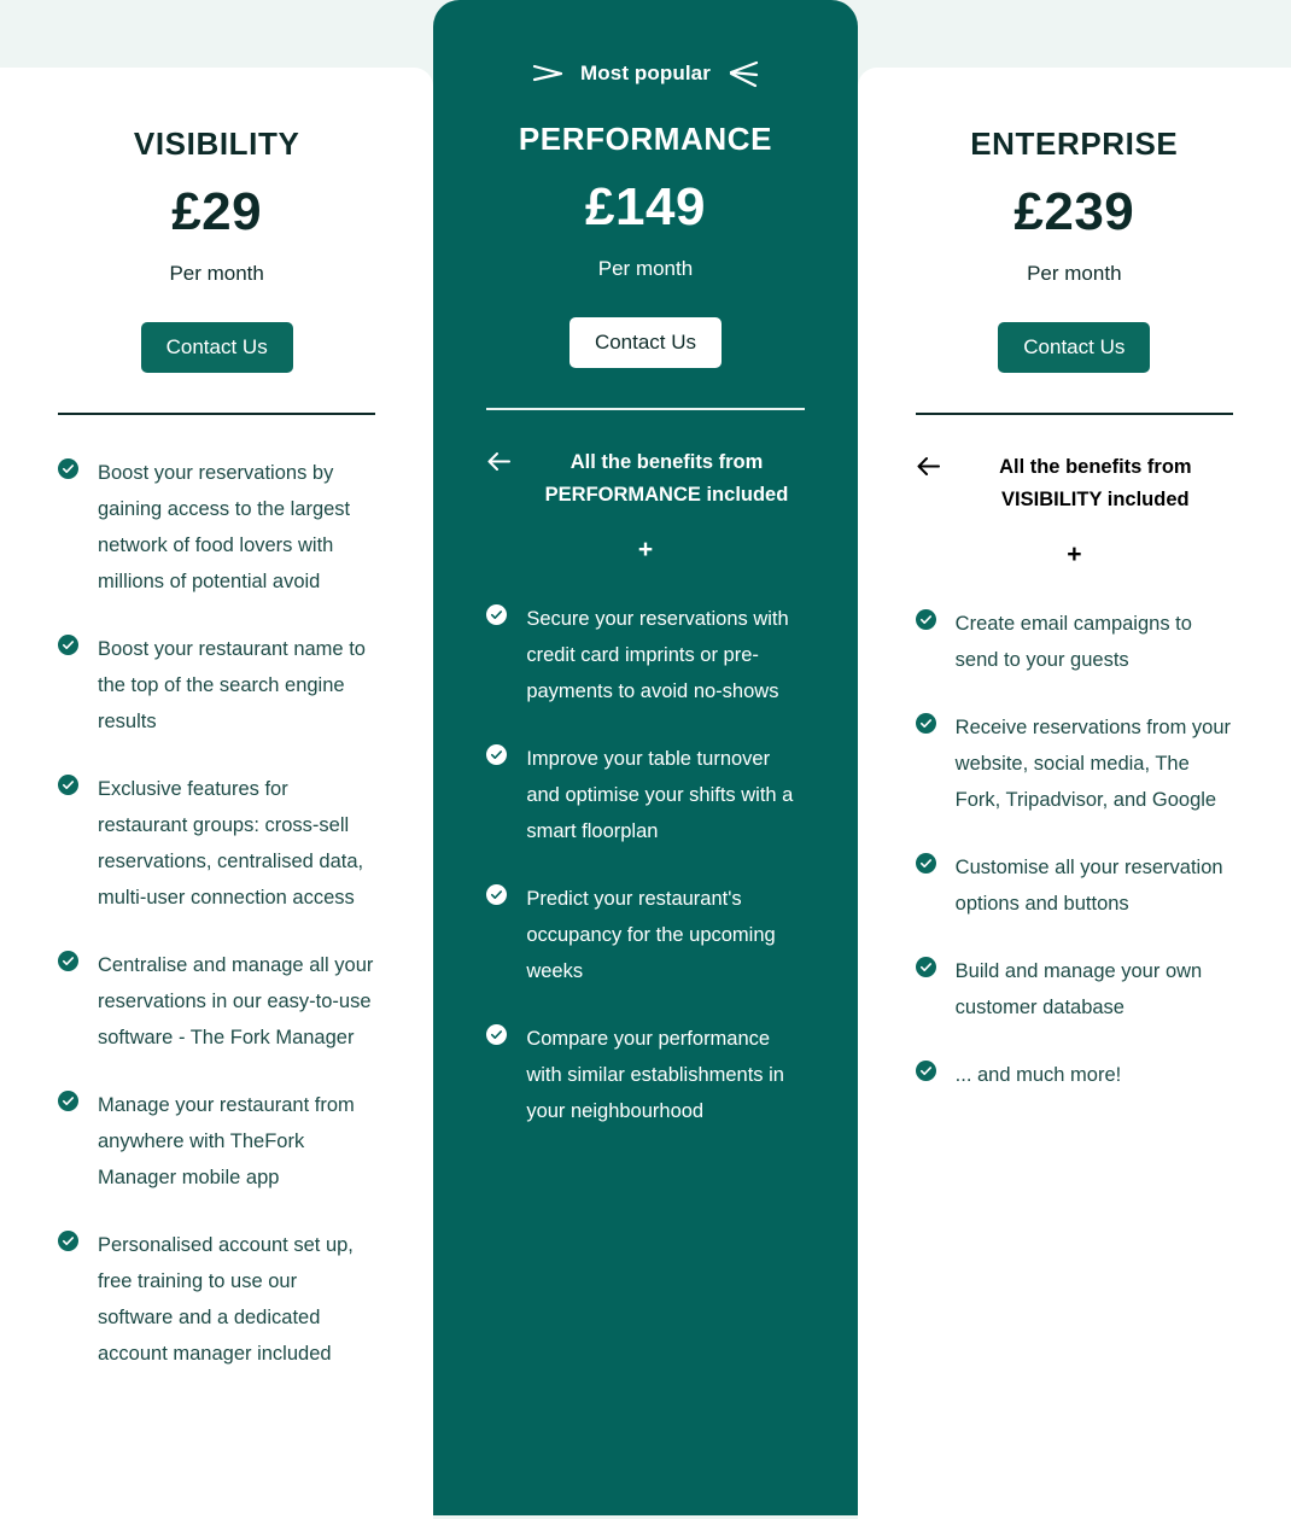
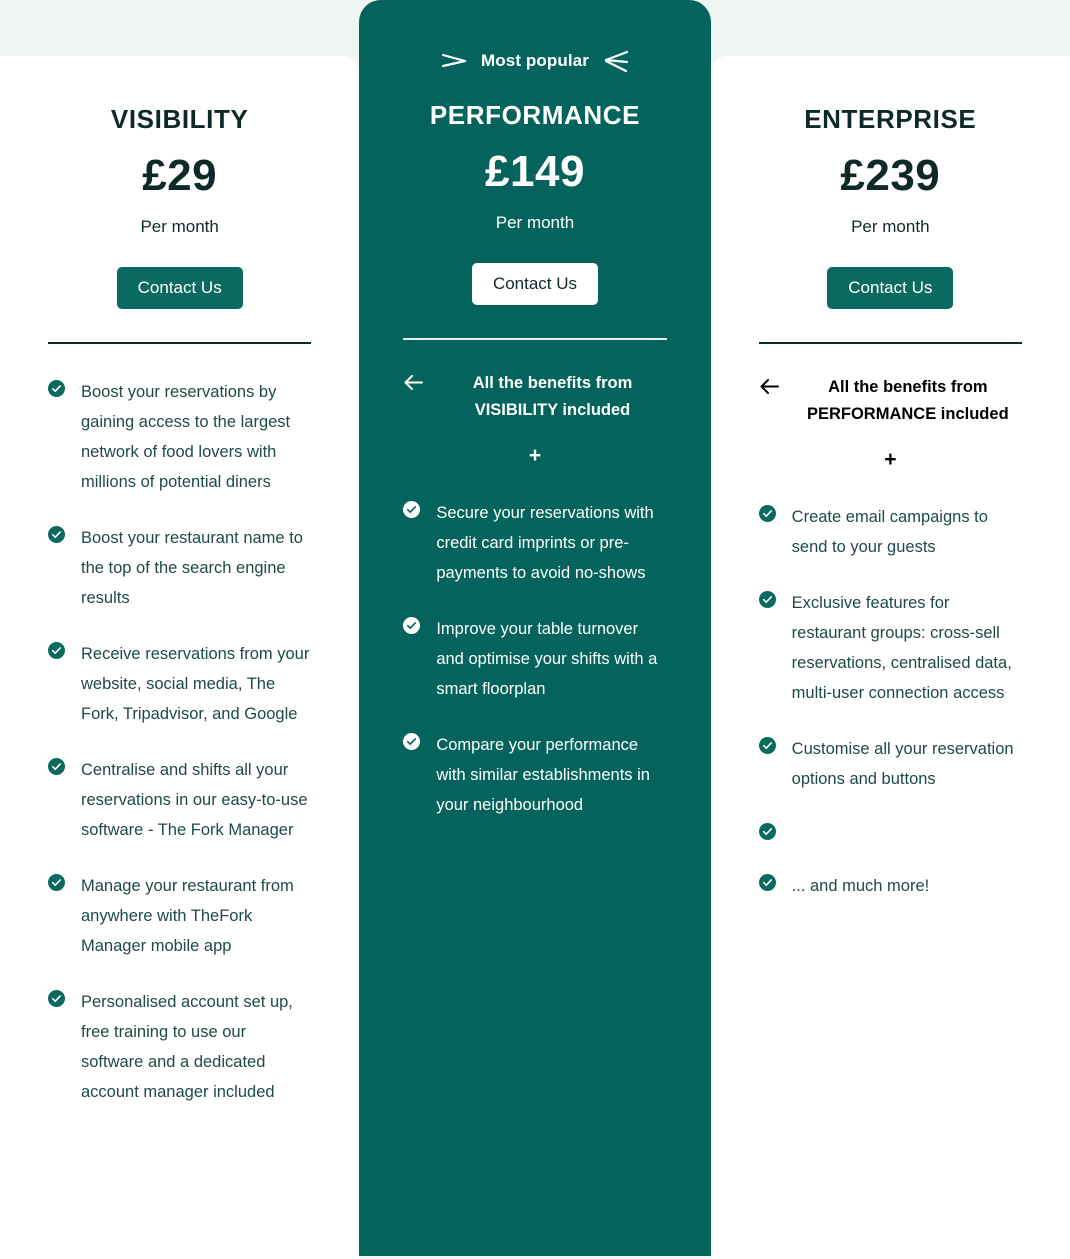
  VISIBILITY
  £29
  Per month
  Contact Us
- Boost your reservations by gaining access to the largest network of food lovers with millions of potential avoid
+ Boost your reservations by gaining access to the largest network of food lovers with millions of potential diners
  Boost your restaurant name to the top of the search engine results
- Exclusive features for restaurant groups: cross-sell reservations, centralised data, multi-user connection access
+ Receive reservations from your website, social media, The Fork, Tripadvisor, and Google
- Centralise and manage all your reservations in our easy-to-use software - The Fork Manager
+ Centralise and shifts all your reservations in our easy-to-use software - The Fork Manager
  Manage your restaurant from anywhere with TheFork Manager mobile app
  Personalised account set up, free training to use our software and a dedicated account manager included
  Most popular
  PERFORMANCE
  £149
  Per month
  Contact Us
- All the benefits from PERFORMANCE included
+ All the benefits from VISIBILITY included
  +
  Secure your reservations with credit card imprints or pre-payments to avoid no-shows
  Improve your table turnover and optimise your shifts with a smart floorplan
- Predict your restaurant's occupancy for the upcoming weeks
  Compare your performance with similar establishments in your neighbourhood
  ENTERPRISE
  £239
  Per month
  Contact Us
- All the benefits from VISIBILITY included
+ All the benefits from PERFORMANCE included
  +
  Create email campaigns to send to your guests
- Receive reservations from your website, social media, The Fork, Tripadvisor, and Google
+ Exclusive features for restaurant groups: cross-sell reservations, centralised data, multi-user connection access
  Customise all your reservation options and buttons
- Build and manage your own customer database
  ... and much more!
